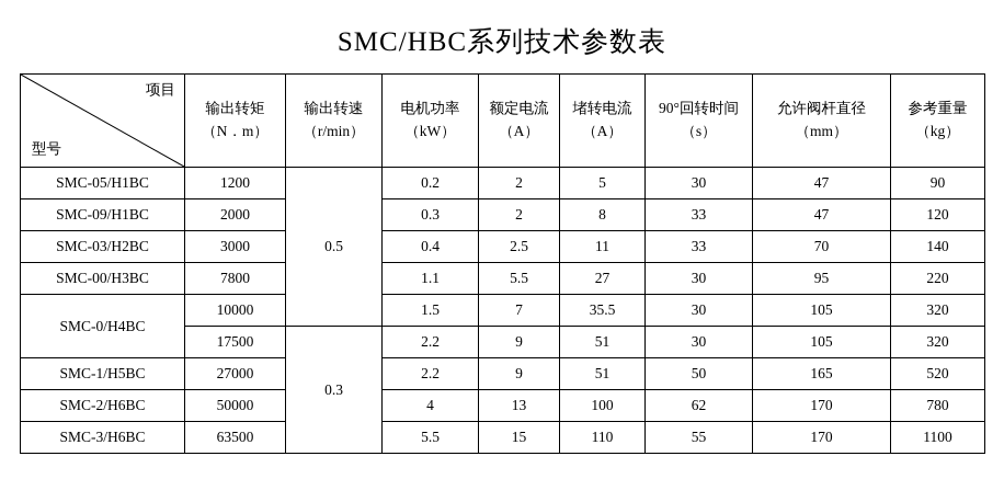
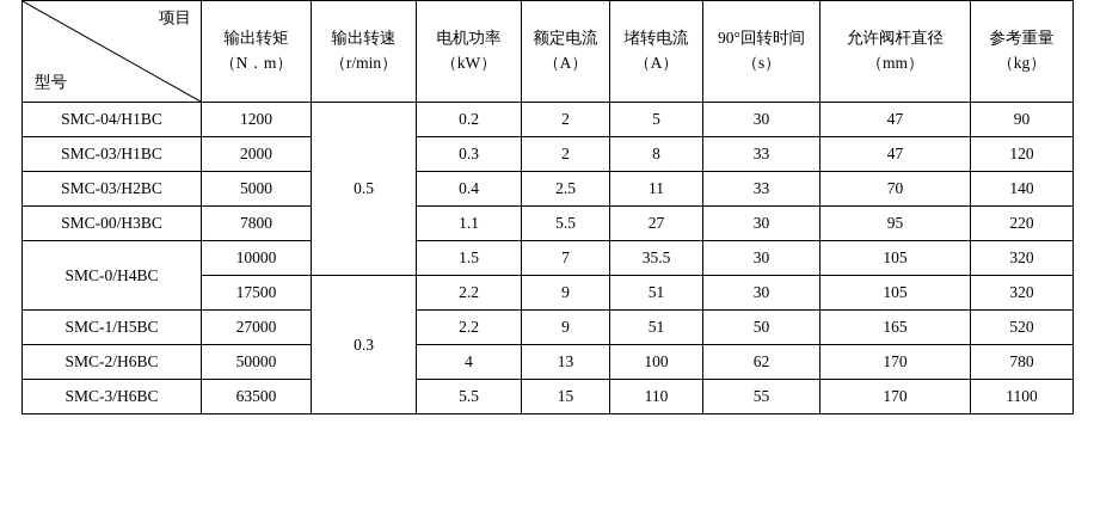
- SMC/HBC系列技术参数表
  项目 型号	输出转矩 （N．m）	输出转速 （r/min）	电机功率 （kW）	额定电流 （A）	堵转电流 （A）	90°回转时间 （s）	允许阀杆直径 （mm）	参考重量 （kg）
- SMC-05/H1BC	1200	0.5	0.2	2	5	30	47	90
+ SMC-04/H1BC	1200	0.5	0.2	2	5	30	47	90
- SMC-09/H1BC	2000	0.3	2	8	33	47	120
+ SMC-03/H1BC	2000	0.3	2	8	33	47	120
- SMC-03/H2BC	3000	0.4	2.5	11	33	70	140
+ SMC-03/H2BC	5000	0.4	2.5	11	33	70	140
  SMC-00/H3BC	7800	1.1	5.5	27	30	95	220
  SMC-0/H4BC	10000	1.5	7	35.5	30	105	320
  17500	0.3	2.2	9	51	30	105	320
  SMC-1/H5BC	27000	2.2	9	51	50	165	520
  SMC-2/H6BC	50000	4	13	100	62	170	780
  SMC-3/H6BC	63500	5.5	15	110	55	170	1100
